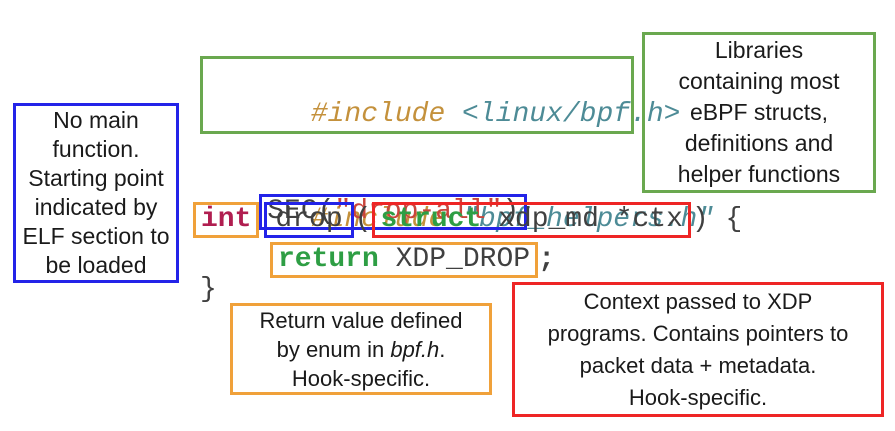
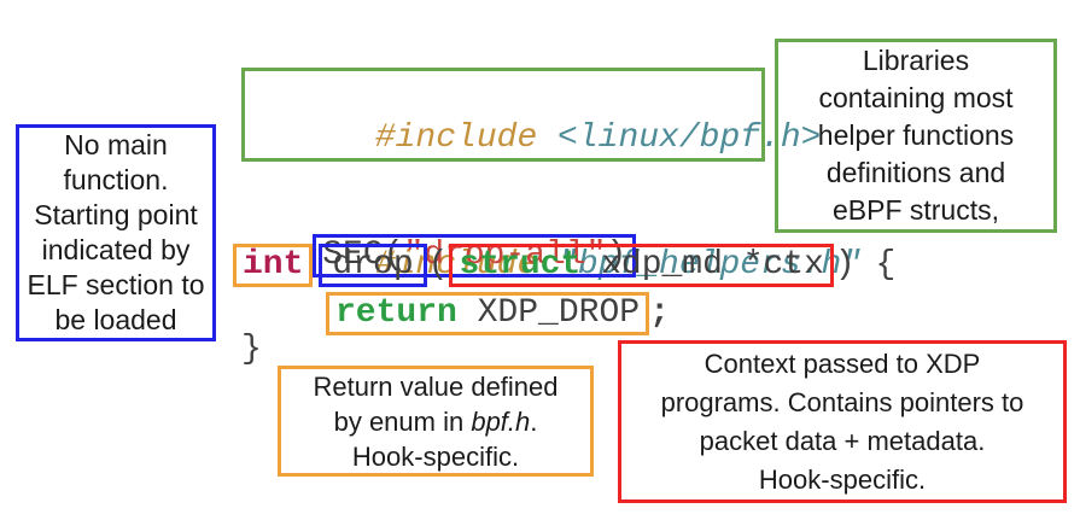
  #include <linux/bpf.h>
  #include "bpf_helpers.h"
  Libraries
  containing most
- eBPF structs,
+ helper functions
  definitions and
- helper functions
+ eBPF structs,
  No main
  function.
  Starting point
  indicated by
  ELF section to
  be loaded
  SEC("drop-all")
  int
  drop
  (
  struct xdp_md *ctx
  ) {
  return XDP_DROP
  ;
  }
  Return value defined
  by enum in bpf.h.
  Hook-specific.
  Context passed to XDP
  programs. Contains pointers to
  packet data + metadata.
  Hook-specific.
